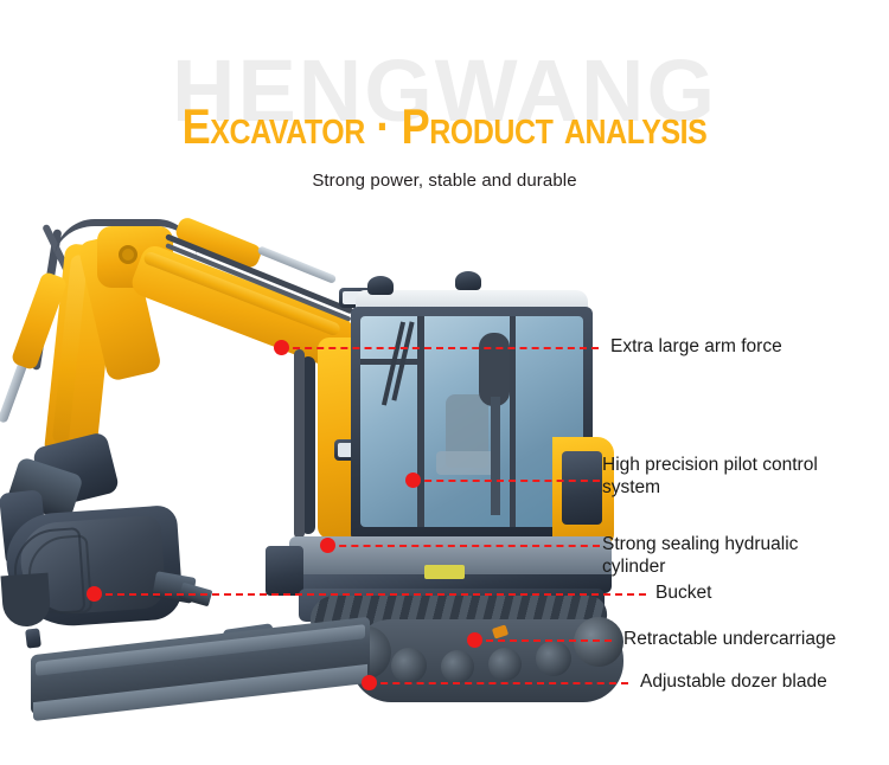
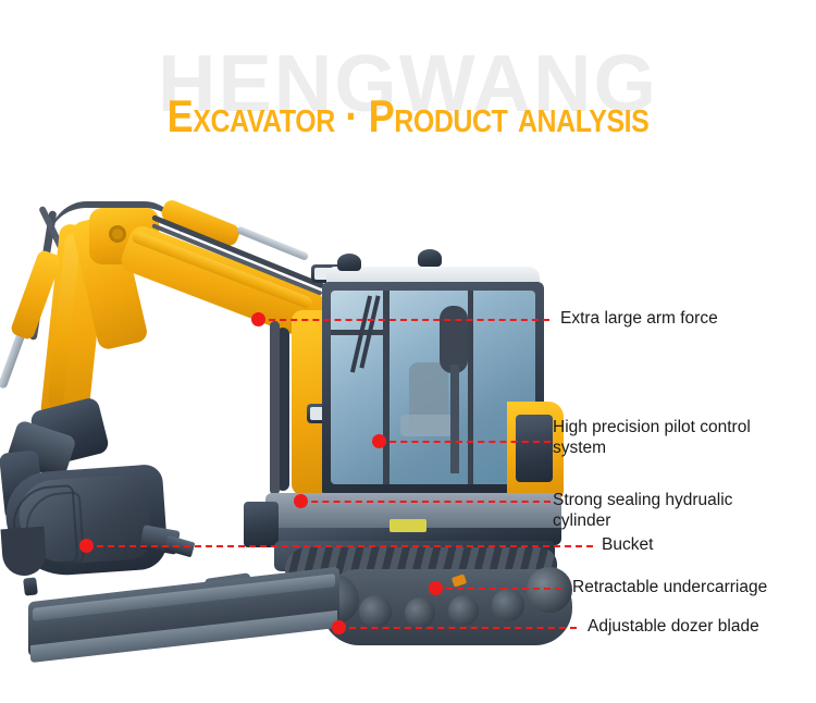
  HENGWANG
  Excavator · Product analysis
- Strong power, stable and durable
  Extra large arm force
  High precision pilot control
  system
  Strong sealing hydrualic
  cylinder
  Bucket
  Retractable undercarriage
  Adjustable dozer blade
